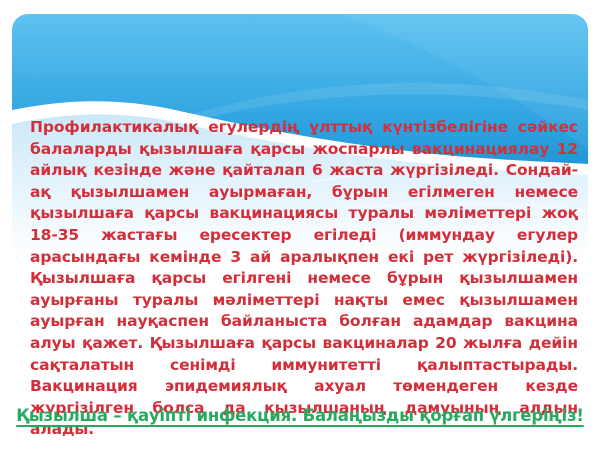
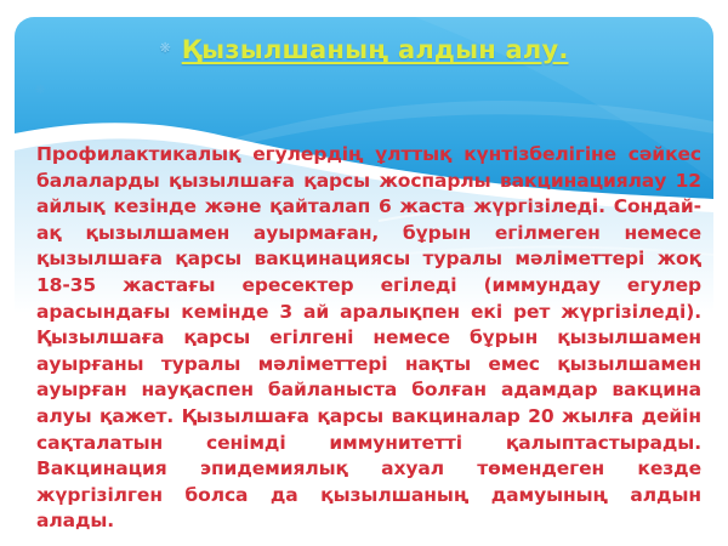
+ ❋
+ Қызылшаның алдын алу.
  Профилактикалық егулердің ұлттық күнтізбелігіне сәйкес балаларды қызылшаға қарсы жоспарлы вакцинациялау 12 айлық кезінде және қайталап 6 жаста жүргізіледі. Сондай-ақ қызылшамен ауырмаған, бұрын егілмеген немесе қызылшаға қарсы вакцинациясы туралы мәліметтері жоқ 18-35 жастағы ересектер егіледі (иммундау егулер арасындағы кемінде 3 ай аралықпен екі рет жүргізіледі). Қызылшаға қарсы егілгені немесе бұрын қызылшамен ауырғаны туралы мәліметтері нақты емес қызылшамен ауырған науқаспен байланыста болған адамдар вакцина алуы қажет. Қызылшаға қарсы вакциналар 20 жылға дейін сақталатын сенімді иммунитетті қалыптастырады. Вакцинация эпидемиялық ахуал төмендеген кезде жүргізілген болса да қызылшаның дамуының алдын алады.
- Қызылша – қауіпті инфекция. Балаңызды қорғап үлгеріңіз!
